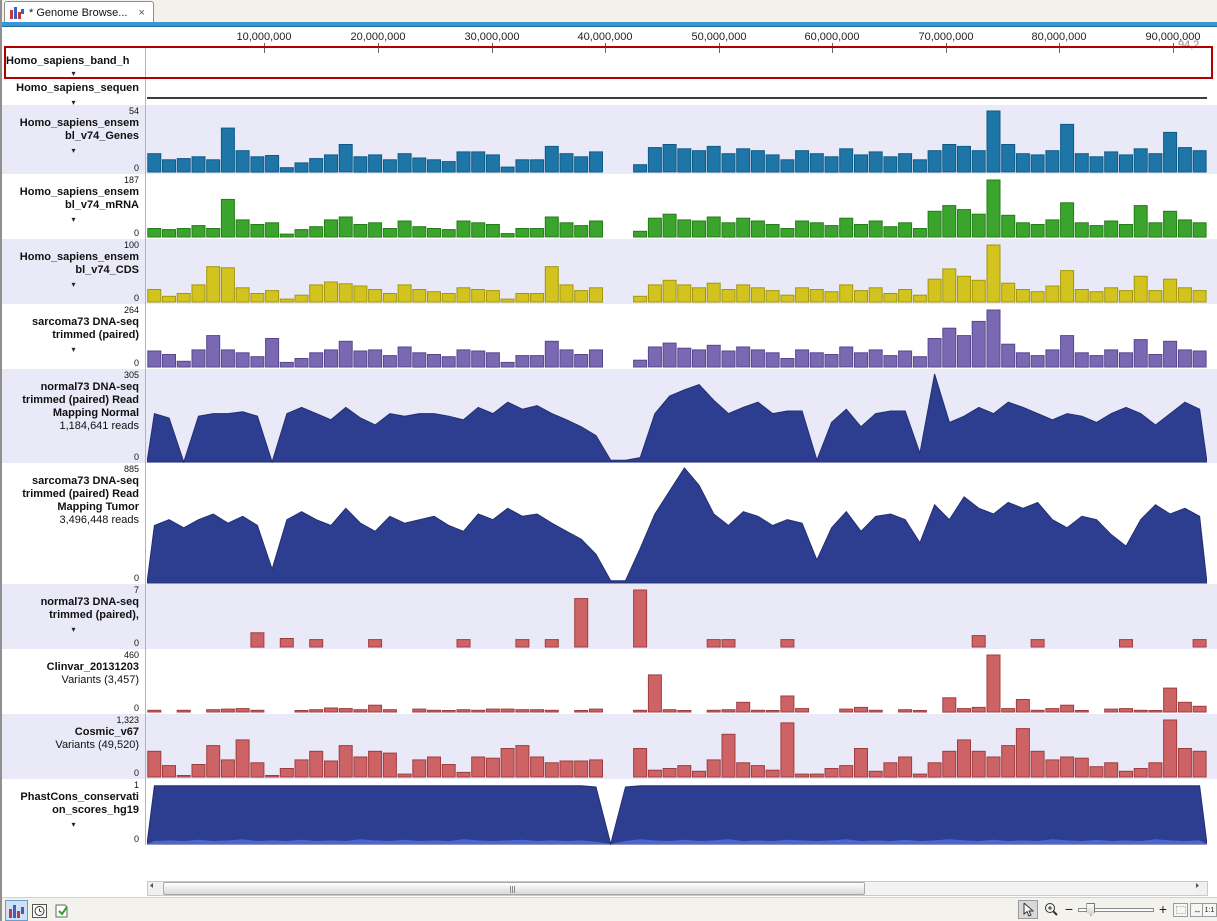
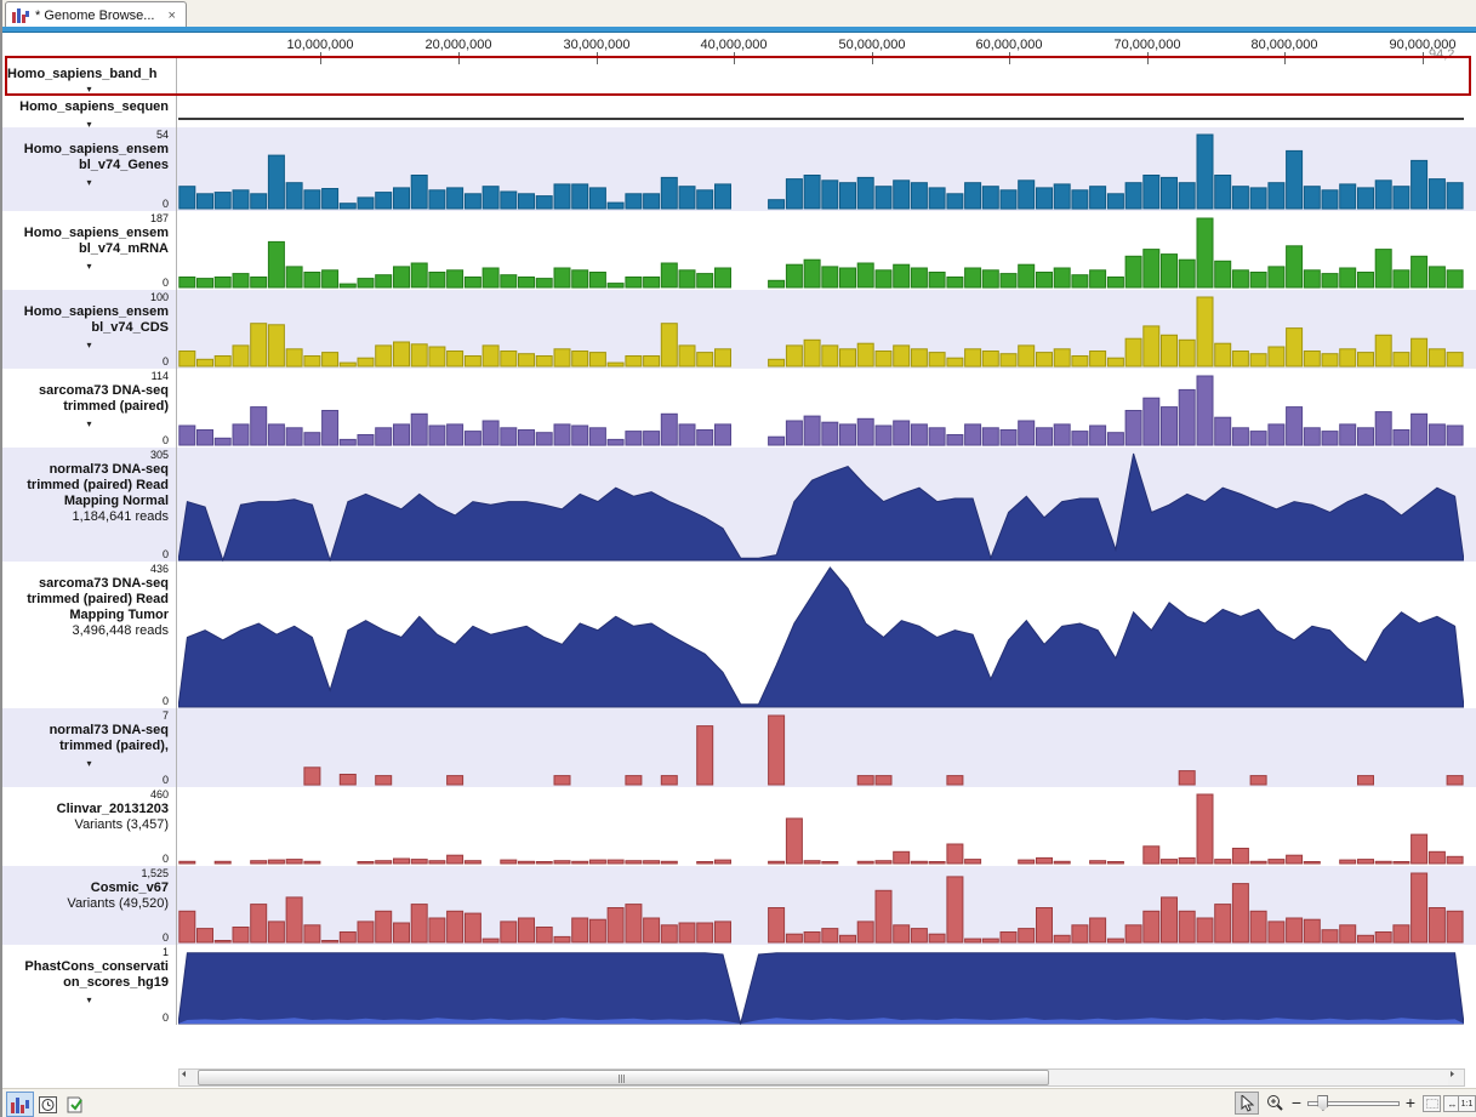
  * Genome Browse...
  ×
  10,000,000
  20,000,000
  30,000,000
  40,000,000
  50,000,000
  60,000,000
  70,000,000
  80,000,000
  90,000,000
  94,2
  Homo_sapiens_band_h
  ▾
  Homo_sapiens_sequen
  ▾
  54
  Homo_sapiens_ensem
  bl_v74_Genes
  ▾
  0
  187
  Homo_sapiens_ensem
  bl_v74_mRNA
  ▾
  0
  100
  Homo_sapiens_ensem
  bl_v74_CDS
  ▾
  0
- 264
+ 114
  sarcoma73 DNA-seq
  trimmed (paired)
  ▾
  0
  305
  normal73 DNA-seq
  trimmed (paired) Read
  Mapping Normal
  1,184,641 reads
  0
- 885
+ 436
  sarcoma73 DNA-seq
  trimmed (paired) Read
  Mapping Tumor
  3,496,448 reads
  0
  7
  normal73 DNA-seq
  trimmed (paired),
  ▾
  0
  460
  Clinvar_20131203
  Variants (3,457)
  0
- 1,323
+ 1,525
  Cosmic_v67
  Variants (49,520)
  0
  1
  PhastCons_conservati
  on_scores_hg19
  ▾
  0
  −
  +
  ↔
